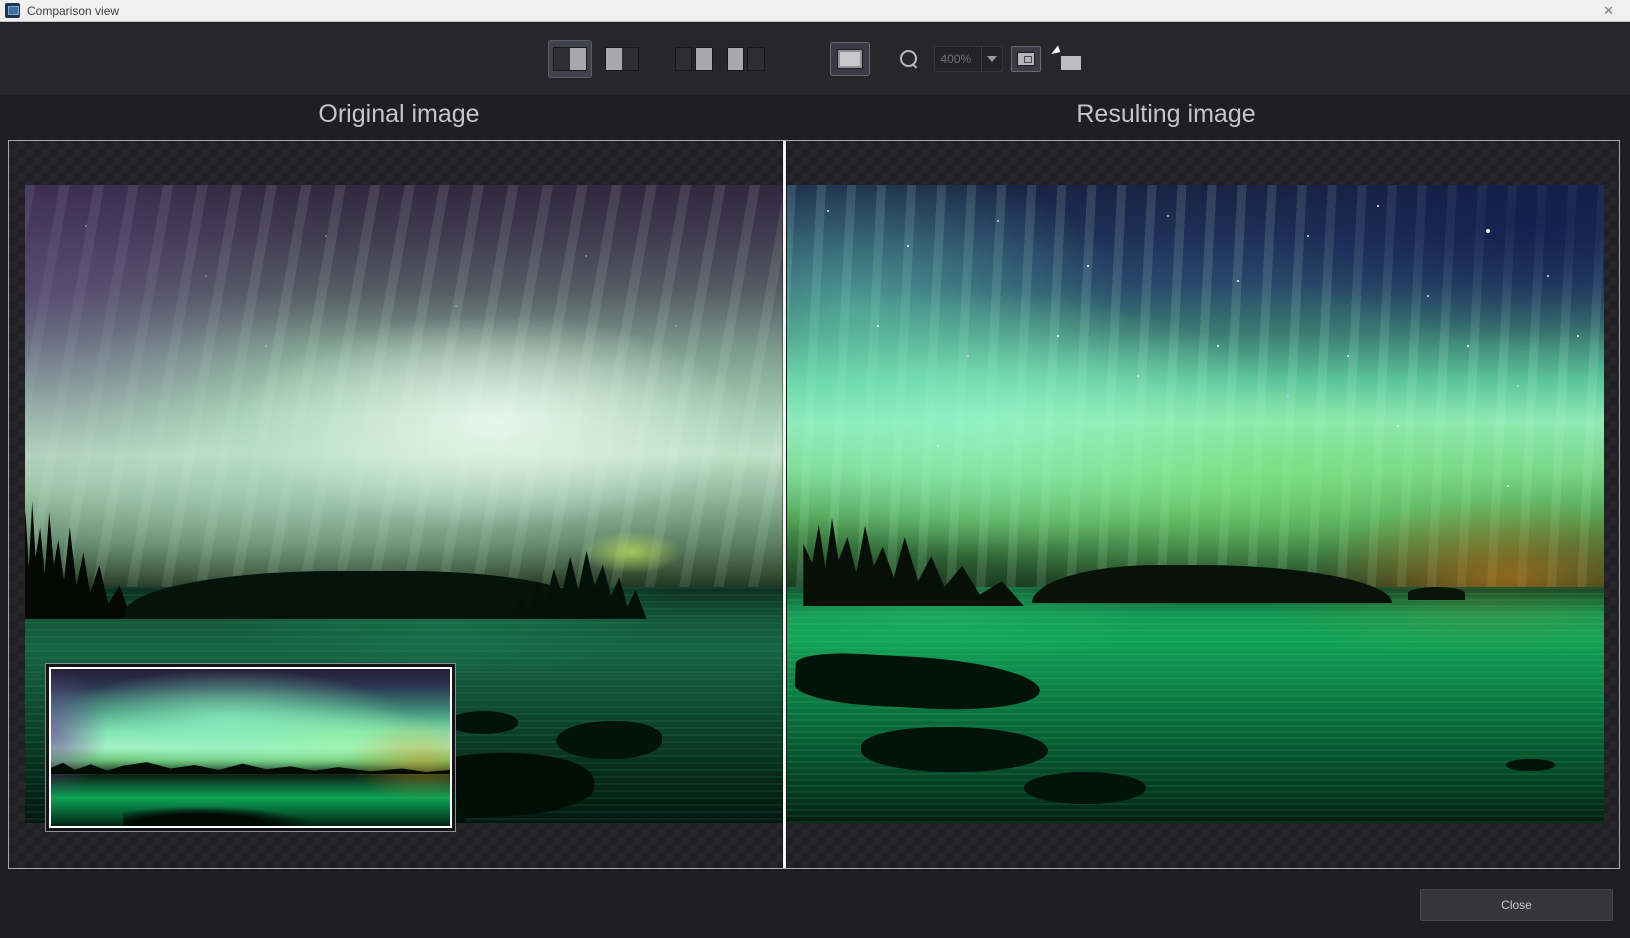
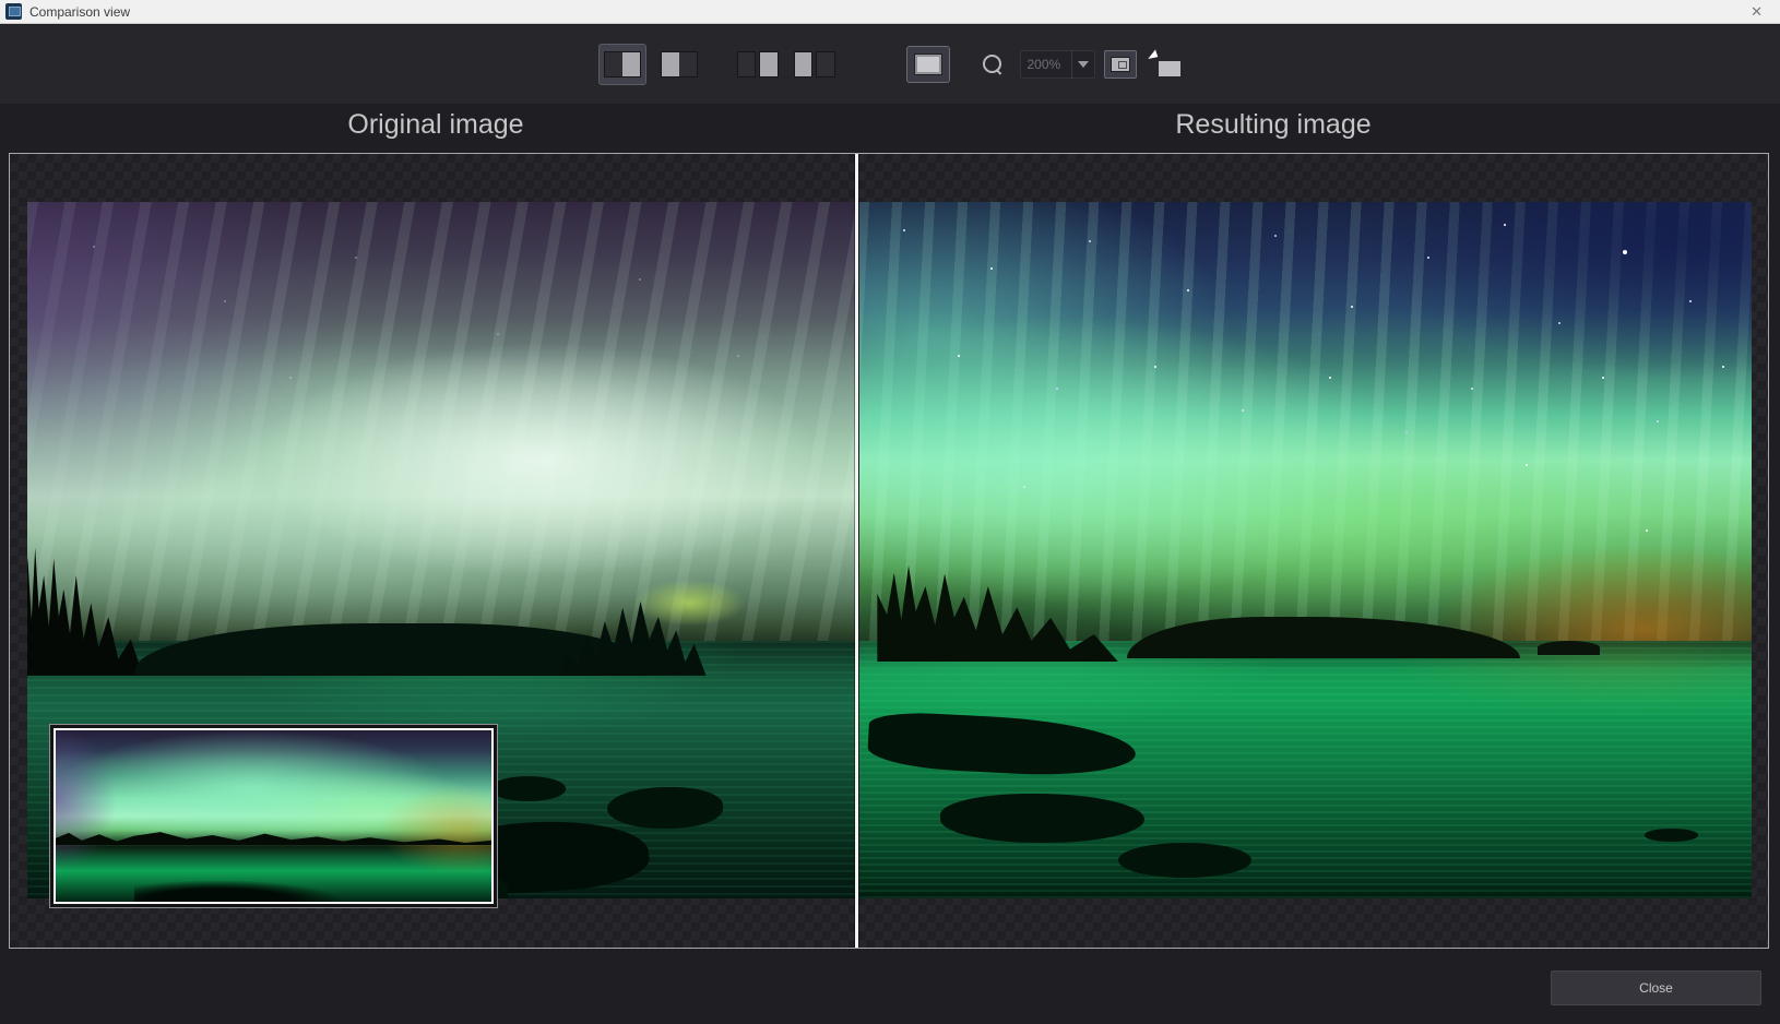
  Comparison view
  ✕
- 400%
+ 200%
  Original image
  Resulting image
  Close
